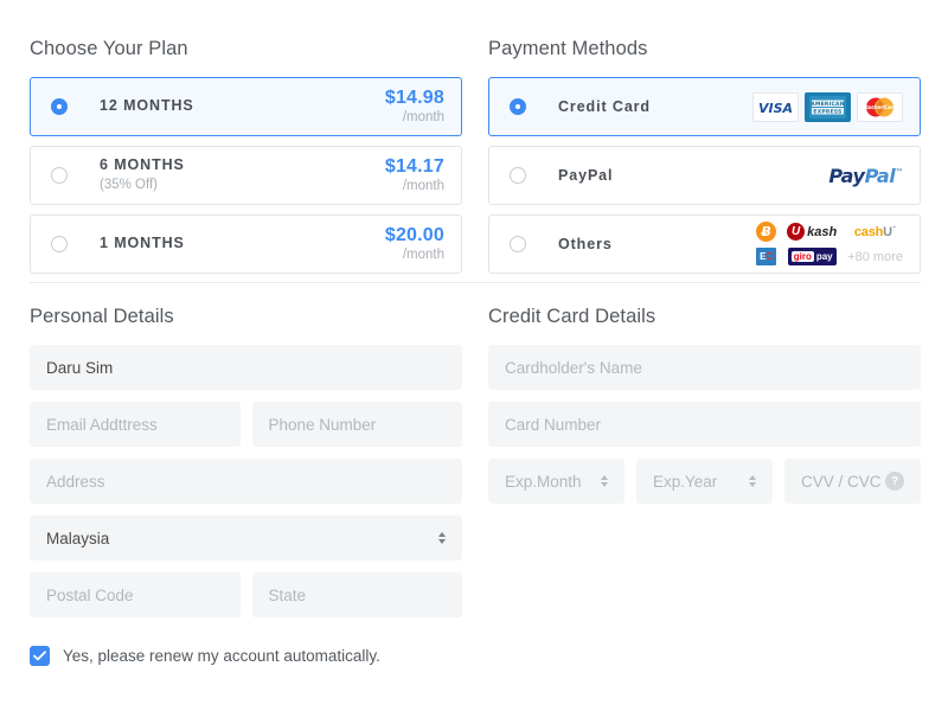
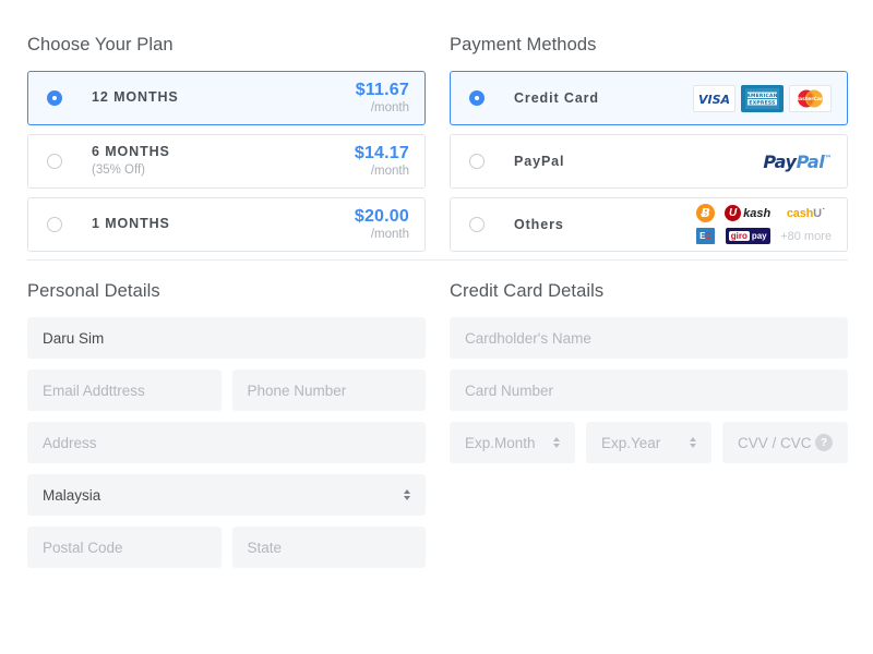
  Choose Your Plan
  12 MONTHS
- $14.98
+ $11.67
  /month
  6 MONTHS
  (35% Off)
  $14.17
  /month
  1 MONTHS
  $20.00
  /month
  Payment Methods
  Credit Card
  VISA
  PayPal
  PayPal™
  Others
  Ƀ
  U
  kash
  cash
  U˙
  E
  C
  giro
  pay
  +80 more
  Personal Details
  Daru Sim
  Email Addttress
  Phone Number
  Address
  Malaysia
  Postal Code
  State
  Credit Card Details
  Cardholder's Name
  Card Number
  Exp.Month
  Exp.Year
  CVV / CVC
  ?
- Yes, please renew my account automatically.
